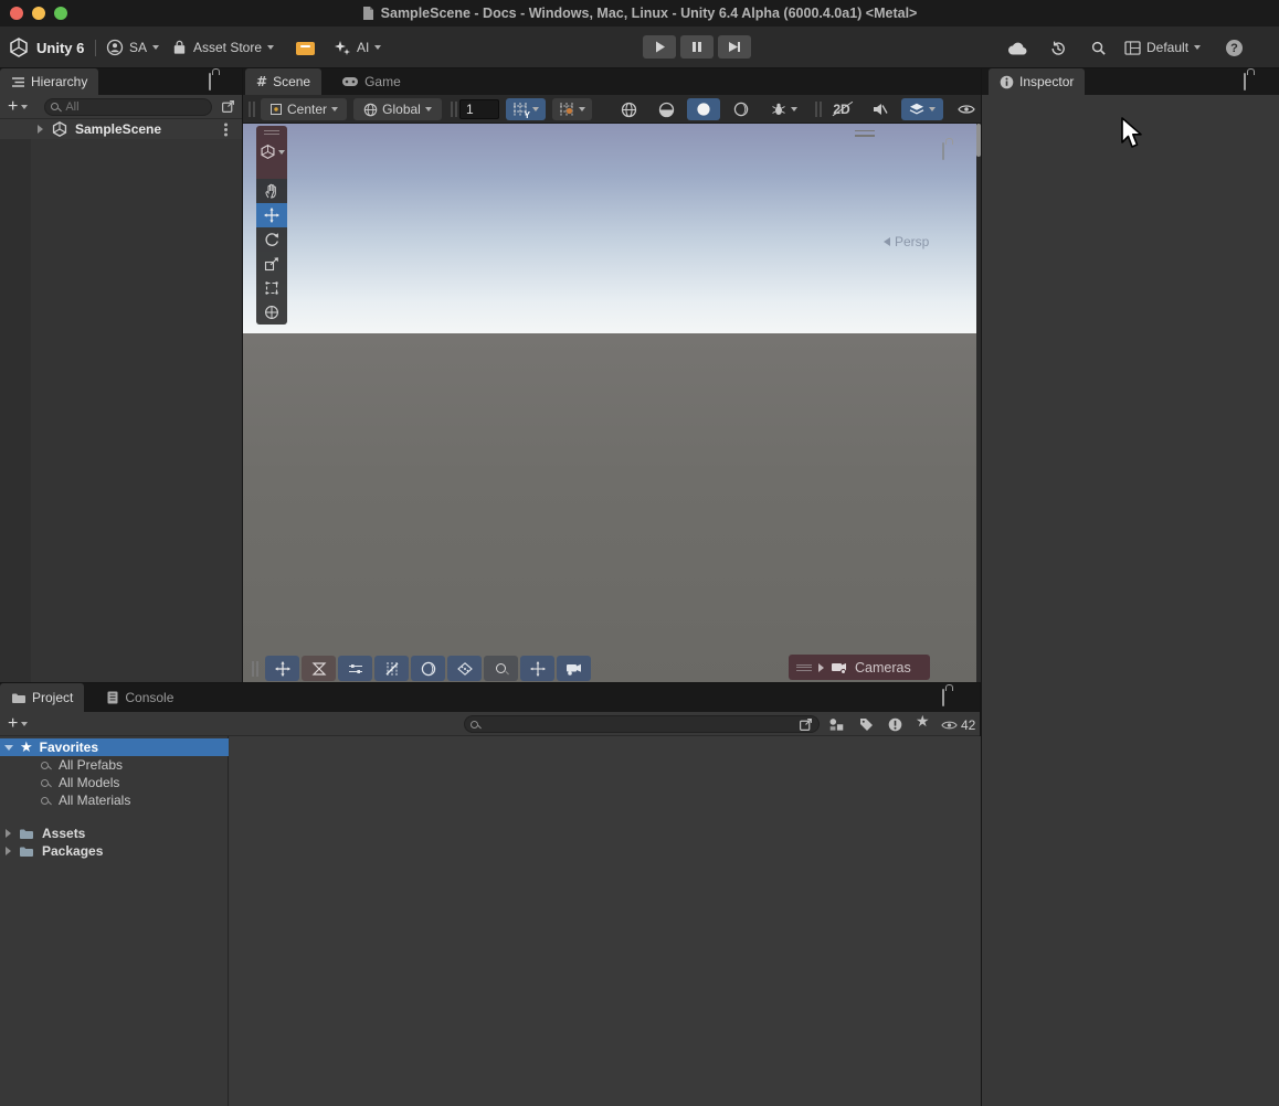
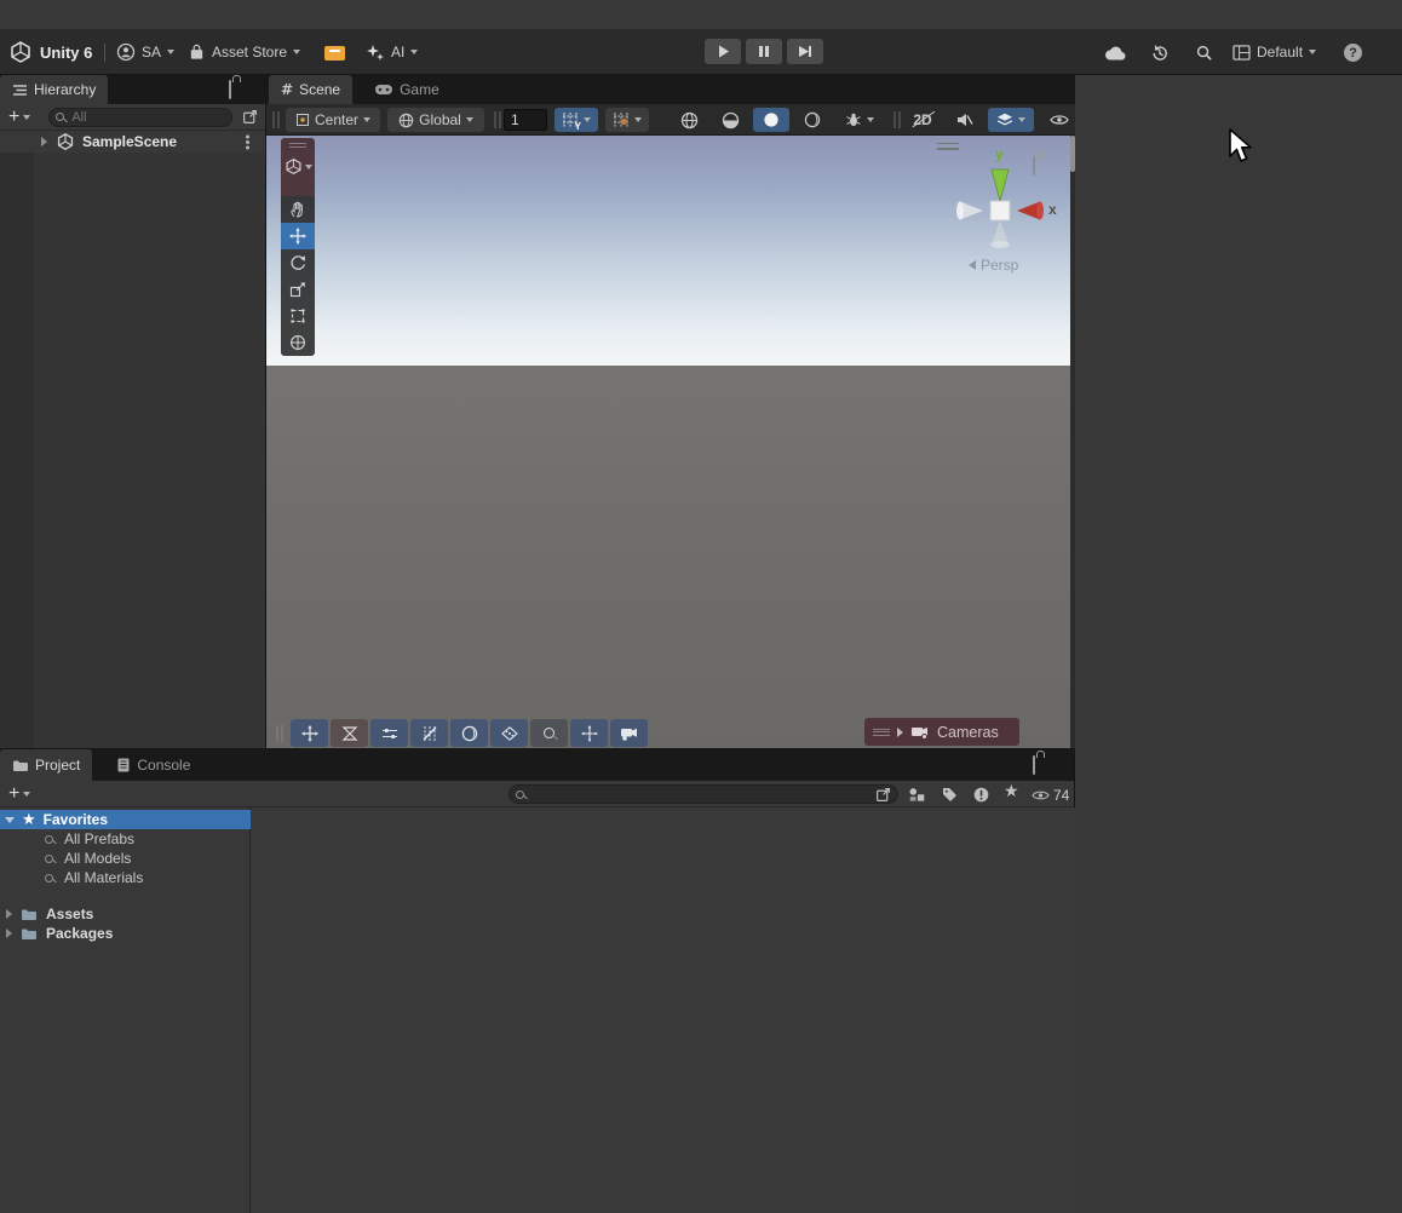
- SampleScene - Docs - Windows, Mac, Linux - Unity 6.4 Alpha (6000.4.0a1) <Metal>
  Unity 6
  SA
  Asset Store
  AI
  Default
  ?
  Hierarchy
  +
  All
  SampleScene
  #
  Scene
  Game
  Center
  Global
  1
  Y
  2D
+ y
+ x
  Persp
  Cameras
  Project
  Console
  +
  ★
- 42
+ 74
  ★
  Favorites
  All Prefabs
  All Models
  All Materials
  Assets
  Packages
- Inspector
